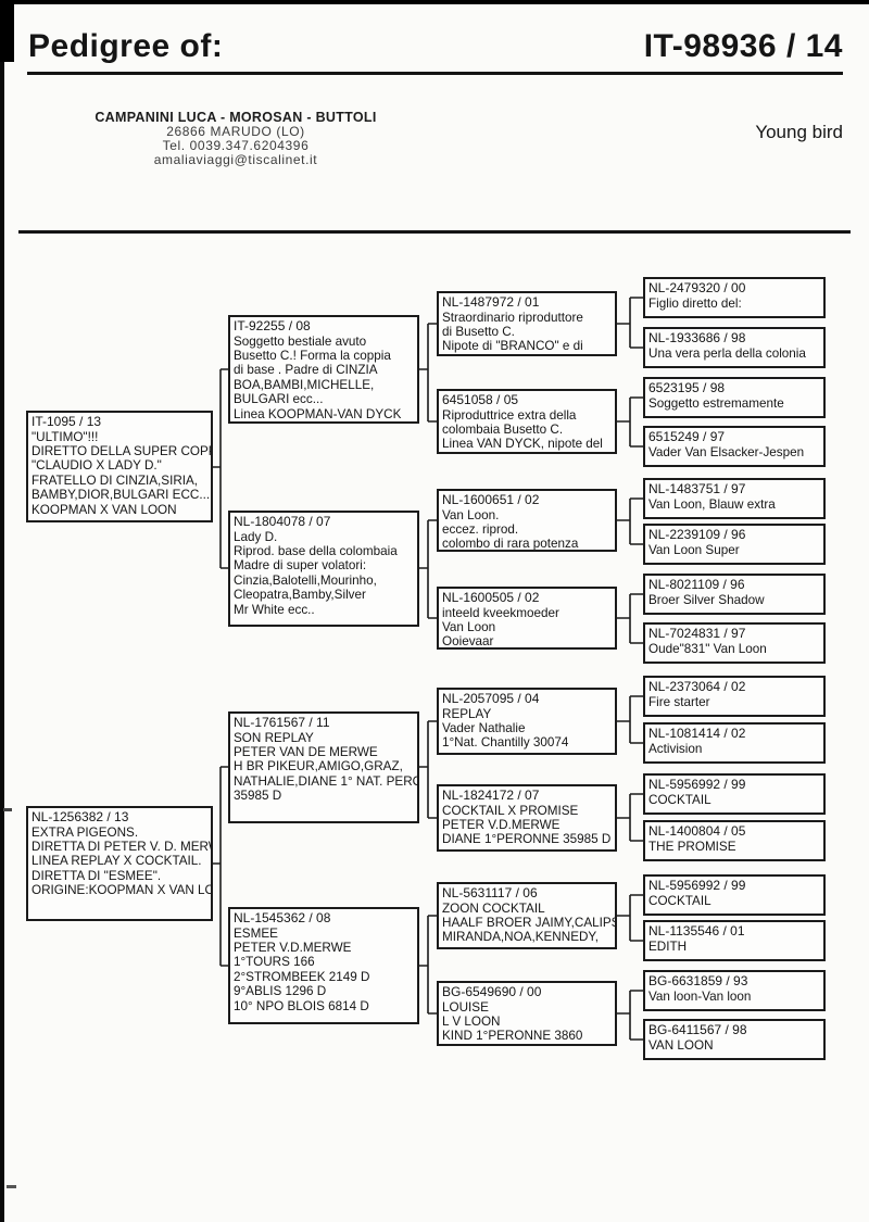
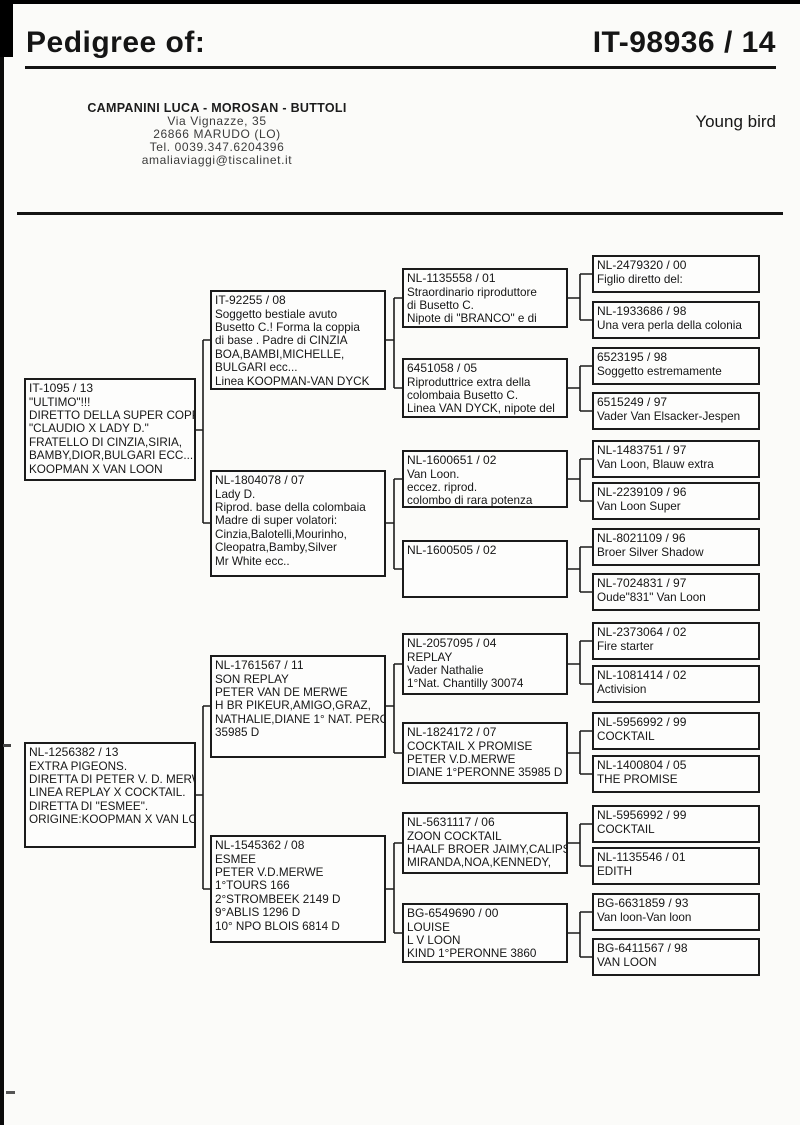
  Pedigree of:
  IT-98936 / 14
  Young bird
  CAMPANINI LUCA - MOROSAN - BUTTOLI
+ Via Vignazze, 35
  26866 MARUDO (LO)
  Tel. 0039.347.6204396
  amaliaviaggi@tiscalinet.it
  IT-1095 / 13
  "ULTIMO"!!!
  DIRETTO DELLA SUPER COP
  "CLAUDIO X LADY D."
  FRATELLO DI CINZIA,SIRIA,
  BAMBY,DIOR,BULGARI ECC...
  KOOPMAN X VAN LOON
  NL-1256382 / 13
  EXTRA PIGEONS.
  DIRETTA DI PETER V. D. MER
  LINEA REPLAY X COCKTAIL.
  DIRETTA DI "ESMEE".
  ORIGINE:KOOPMAN X VAN LO
  IT-92255 / 08
  Soggetto bestiale avuto
  Busetto C.! Forma la coppia
  di base . Padre di CINZIA
  BOA,BAMBI,MICHELLE,
  BULGARI ecc...
  Linea KOOPMAN-VAN DYCK
  NL-1804078 / 07
  Lady D.
  Riprod. base della colombaia
  Madre di super volatori:
  Cinzia,Balotelli,Mourinho,
  Cleopatra,Bamby,Silver
  Mr White ecc..
  NL-1761567 / 11
  SON REPLAY
  PETER VAN DE MERWE
  H BR PIKEUR,AMIGO,GRAZ,
  NATHALIE,DIANE 1° NAT. PER
  35985 D
  NL-1545362 / 08
  ESMEE
  PETER V.D.MERWE
  1°TOURS 166
  2°STROMBEEK 2149 D
  9°ABLIS 1296 D
  10° NPO BLOIS 6814 D
- NL-1487972 / 01
+ NL-1135558 / 01
  Straordinario riproduttore
  di Busetto C.
  Nipote di "BRANCO" e di
  6451058 / 05
  Riproduttrice extra della
  colombaia Busetto C.
  Linea VAN DYCK, nipote del
  NL-1600651 / 02
  Van Loon.
  eccez. riprod.
  colombo di rara potenza
  NL-1600505 / 02
- inteeld kveekmoeder
- Van Loon
- Ooievaar
  NL-2057095 / 04
  REPLAY
  Vader Nathalie
  1°Nat. Chantilly 30074
  NL-1824172 / 07
  COCKTAIL X PROMISE
  PETER V.D.MERWE
  DIANE 1°PERONNE 35985 D
  NL-5631117 / 06
  ZOON COCKTAIL
  HAALF BROER JAIMY,CALIP
  MIRANDA,NOA,KENNEDY,
  BG-6549690 / 00
  LOUISE
  L V LOON
  KIND 1°PERONNE 3860
  NL-2479320 / 00
  Figlio diretto del:
  NL-1933686 / 98
  Una vera perla della colonia
  6523195 / 98
  Soggetto estremamente
  6515249 / 97
  Vader Van Elsacker-Jespen
  NL-1483751 / 97
  Van Loon, Blauw extra
  NL-2239109 / 96
  Van Loon Super
  NL-8021109 / 96
  Broer Silver Shadow
  NL-7024831 / 97
  Oude"831" Van Loon
  NL-2373064 / 02
  Fire starter
  NL-1081414 / 02
  Activision
  NL-5956992 / 99
  COCKTAIL
  NL-1400804 / 05
  THE PROMISE
  NL-5956992 / 99
  COCKTAIL
  NL-1135546 / 01
  EDITH
  BG-6631859 / 93
  Van loon-Van loon
  BG-6411567 / 98
  VAN LOON
